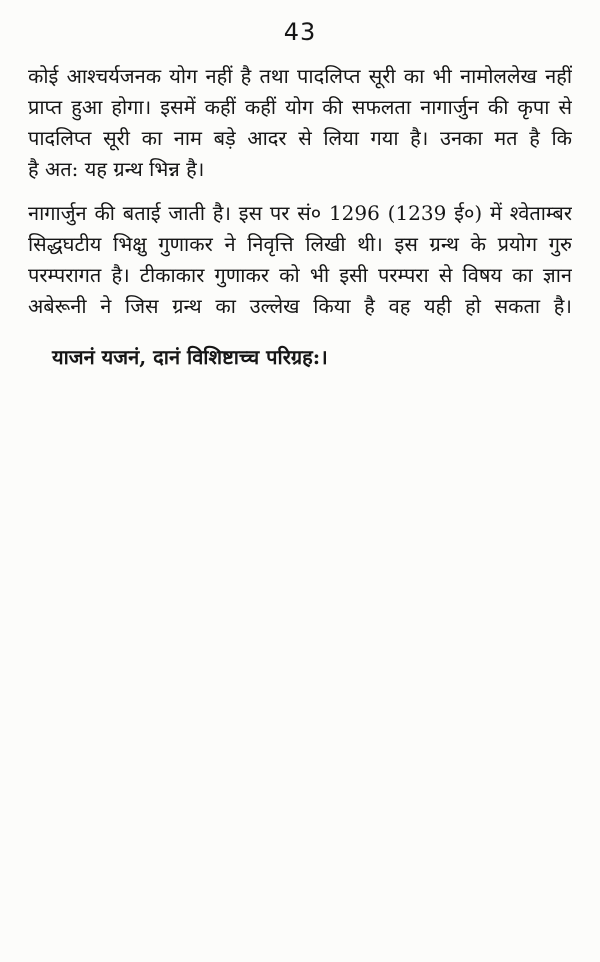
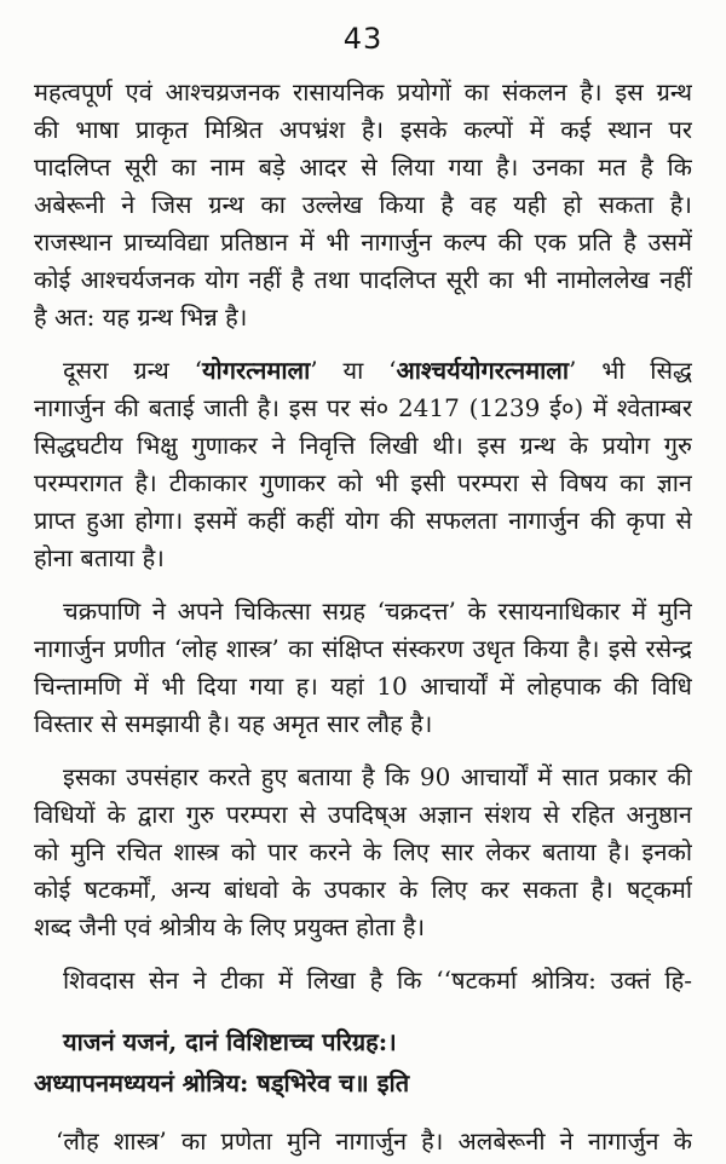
  43
+ महत्वपूर्ण एवं आश्चय्रजनक रासायनिक प्रयोगों का संकलन है। इस ग्रन्थ
+ की भाषा प्राकृत मिश्रित अपभ्रंश है। इसके कल्पों में कई स्थान पर
- कोई आश्चर्यजनक योग नहीं है तथा पादलिप्त सूरी का भी नामोललेख नहीं
+ पादलिप्त सूरी का नाम बड़े आदर से लिया गया है। उनका मत है कि
- प्राप्त हुआ होगा। इसमें कहीं कहीं योग की सफलता नागार्जुन की कृपा से
+ अबेरूनी ने जिस ग्रन्थ का उल्लेख किया है वह यही हो सकता है।
+ राजस्थान प्राच्यविद्या प्रतिष्ठान में भी नागार्जुन कल्प की एक प्रति है उसमें
- पादलिप्त सूरी का नाम बड़े आदर से लिया गया है। उनका मत है कि
+ कोई आश्चर्यजनक योग नहीं है तथा पादलिप्त सूरी का भी नामोललेख नहीं
  है अत: यह ग्रन्थ भिन्न है।
+ दूसरा ग्रन्थ ‘योगरत्नमाला’ या ‘आश्चर्ययोगरत्नमाला’ भी सिद्ध
- नागार्जुन की बताई जाती है। इस पर सं० 1296 (1239 ई०) में श्वेताम्बर
+ नागार्जुन की बताई जाती है। इस पर सं० 2417 (1239 ई०) में श्वेताम्बर
  सिद्धघटीय भिक्षु गुणाकर ने निवृत्ति लिखी थी। इस ग्रन्थ के प्रयोग गुरु
  परम्परागत है। टीकाकार गुणाकर को भी इसी परम्परा से विषय का ज्ञान
- अबेरूनी ने जिस ग्रन्थ का उल्लेख किया है वह यही हो सकता है।
+ प्राप्त हुआ होगा। इसमें कहीं कहीं योग की सफलता नागार्जुन की कृपा से
+ होना बताया है।
+ चक्रपाणि ने अपने चिकित्सा सग्रह ‘चक्रदत्त’ के रसायनाधिकार में मुनि
+ नागार्जुन प्रणीत ‘लोह शास्त्र’ का संक्षिप्त संस्करण उधृत किया है। इसे रसेन्द्र
+ चिन्तामणि में भी दिया गया ह। यहां 10 आचार्यों में लोहपाक की विधि
+ विस्तार से समझायी है। यह अमृत सार लौह है।
+ इसका उपसंहार करते हुए बताया है कि 90 आचार्यों में सात प्रकार की
+ विधियों के द्वारा गुरु परम्परा से उपदिष्अ अज्ञान संशय से रहित अनुष्ठान
+ को मुनि रचित शास्त्र को पार करने के लिए सार लेकर बताया है। इनको
+ कोई षटकर्मों, अन्य बांधवो के उपकार के लिए कर सकता है। षट्कर्मा
+ शब्द जैनी एवं श्रोत्रीय के लिए प्रयुक्त होता है।
+ शिवदास सेन ने टीका में लिखा है कि ‘‘षटकर्मा श्रोत्रिय: उक्तं हि-
  याजनं यजनं, दानं विशिष्टाच्च परिग्रह:।
+ अध्यापनमध्ययनं श्रोत्रिय: षड्भिरेव च॥ इति
+ ‘लौह शास्त्र’ का प्रणेता मुनि नागार्जुन है। अलबेरूनी ने नागार्जुन के
